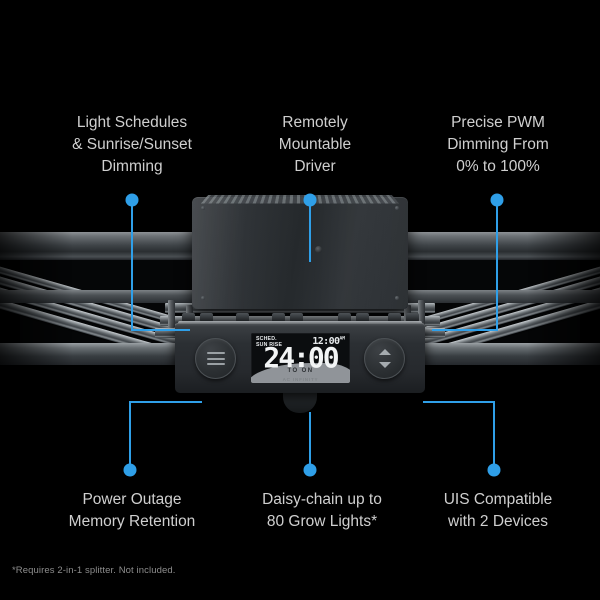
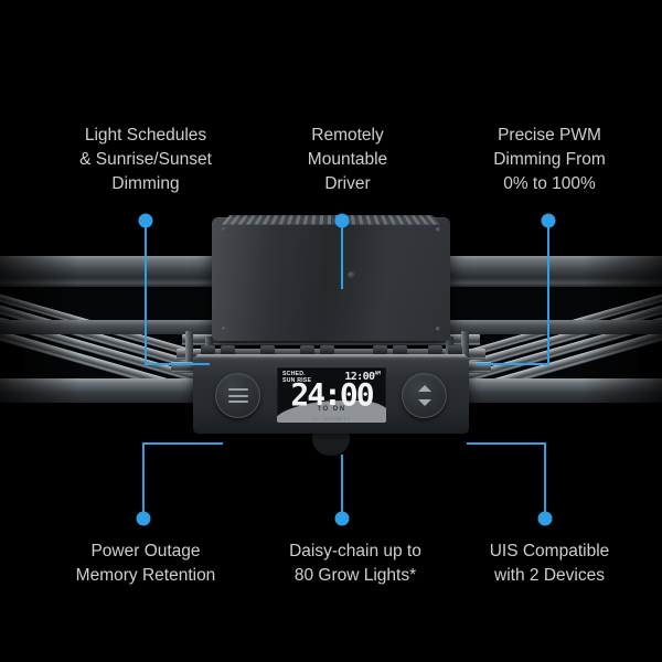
  Light Schedules
  & Sunrise/Sunset
  Dimming
  Remotely
  Mountable
  Driver
  Precise PWM
  Dimming From
  0% to 100%
  Power Outage
  Memory Retention
  Daisy-chain up to
  80 Grow Lights*
  UIS Compatible
  with 2 Devices
- *Requires 2-in-1 splitter. Not included.
